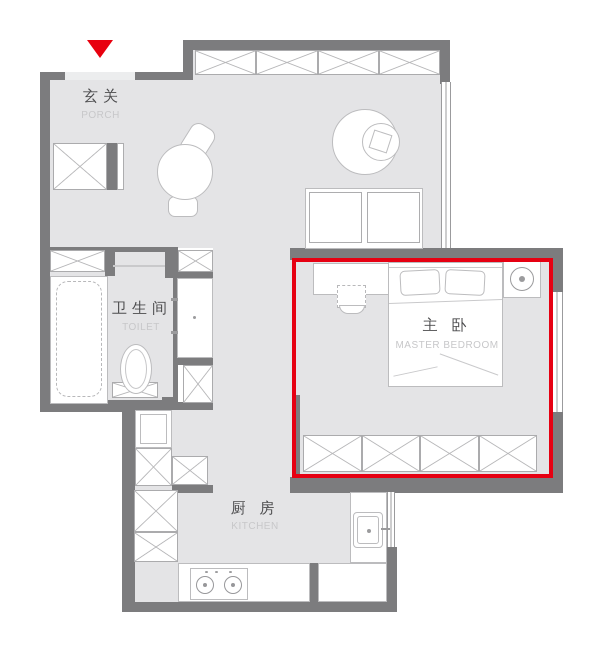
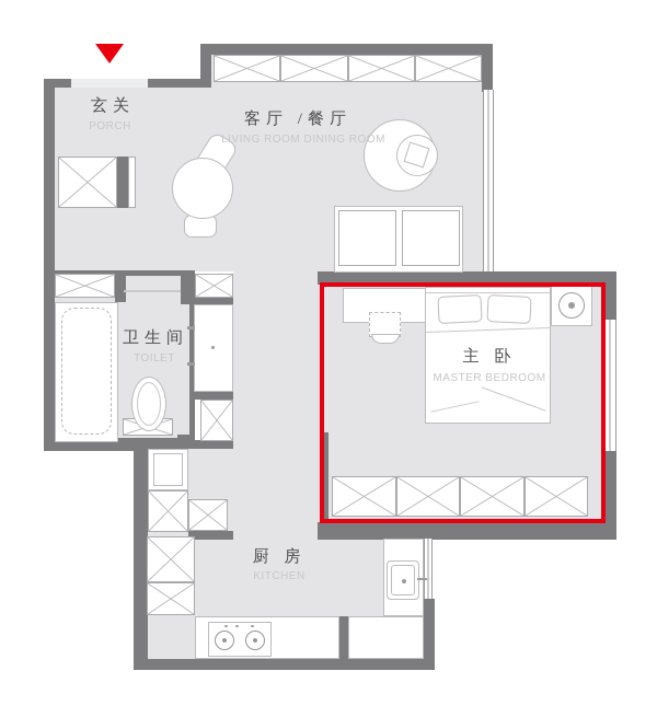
  玄关
  PORCH
+ 客厅 /餐厅
+ LIVING ROOM DINING ROOM
  卫生间
  TOILET
  厨 房
  KITCHEN
  主 卧
  MASTER BEDROOM
